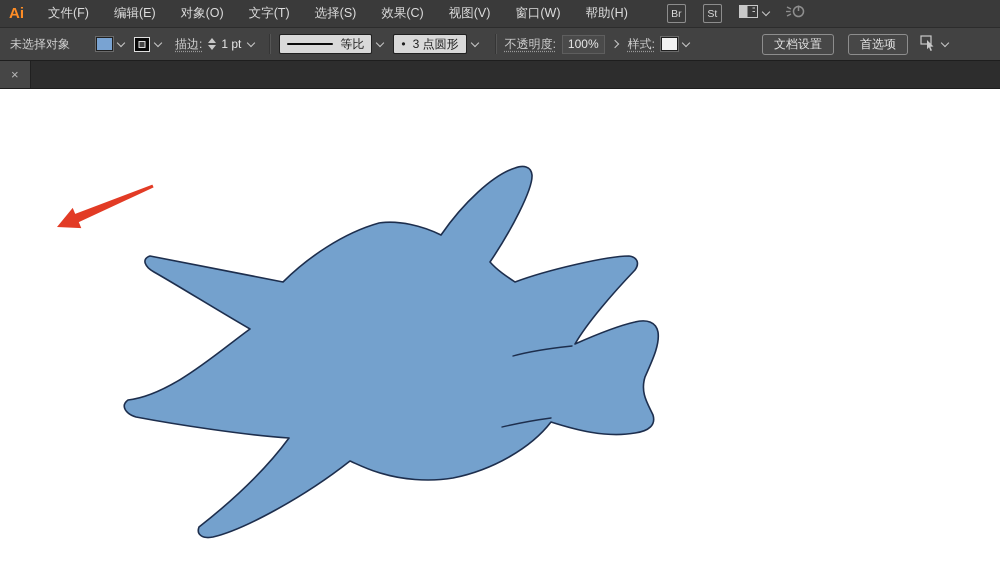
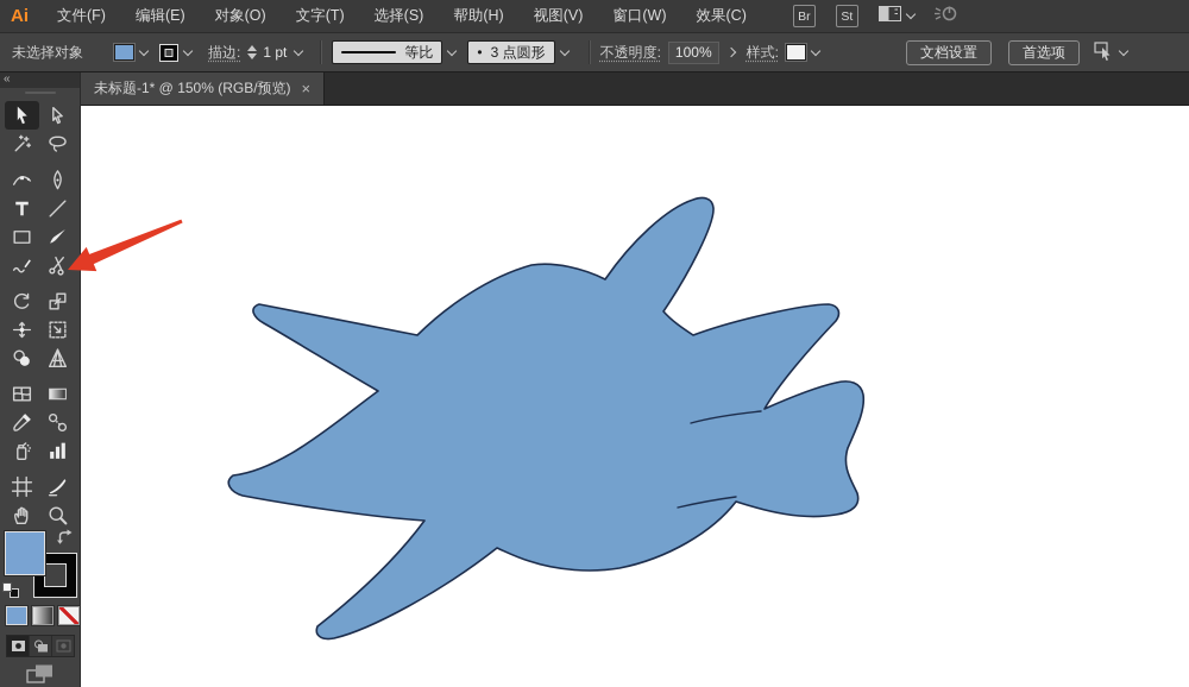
  Ai
  文件(F)
  编辑(E)
  对象(O)
  文字(T)
  选择(S)
- 效果(C)
+ 帮助(H)
  视图(V)
  窗口(W)
- 帮助(H)
+ 效果(C)
  Br
  St
  未选择对象
  描边:
  1 pt
  等比
  •
  3 点圆形
  不透明度:
  100%
  样式:
  文档设置
  首选项
+ «
+ 未标题-1* @ 150% (RGB/预览)
  ×
